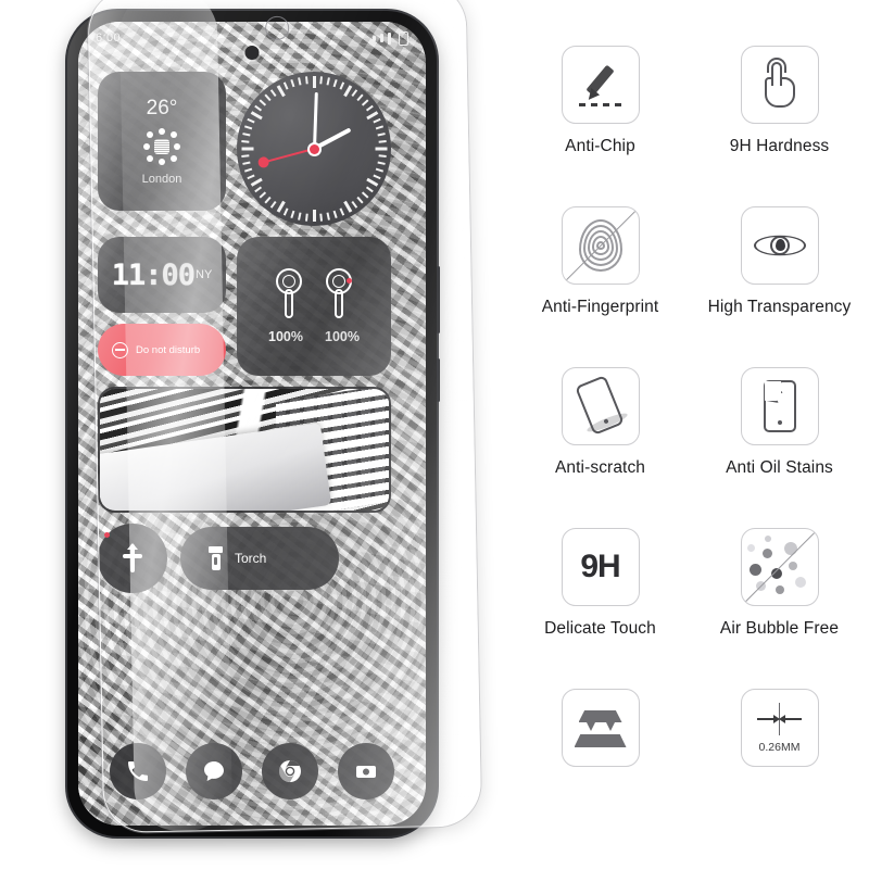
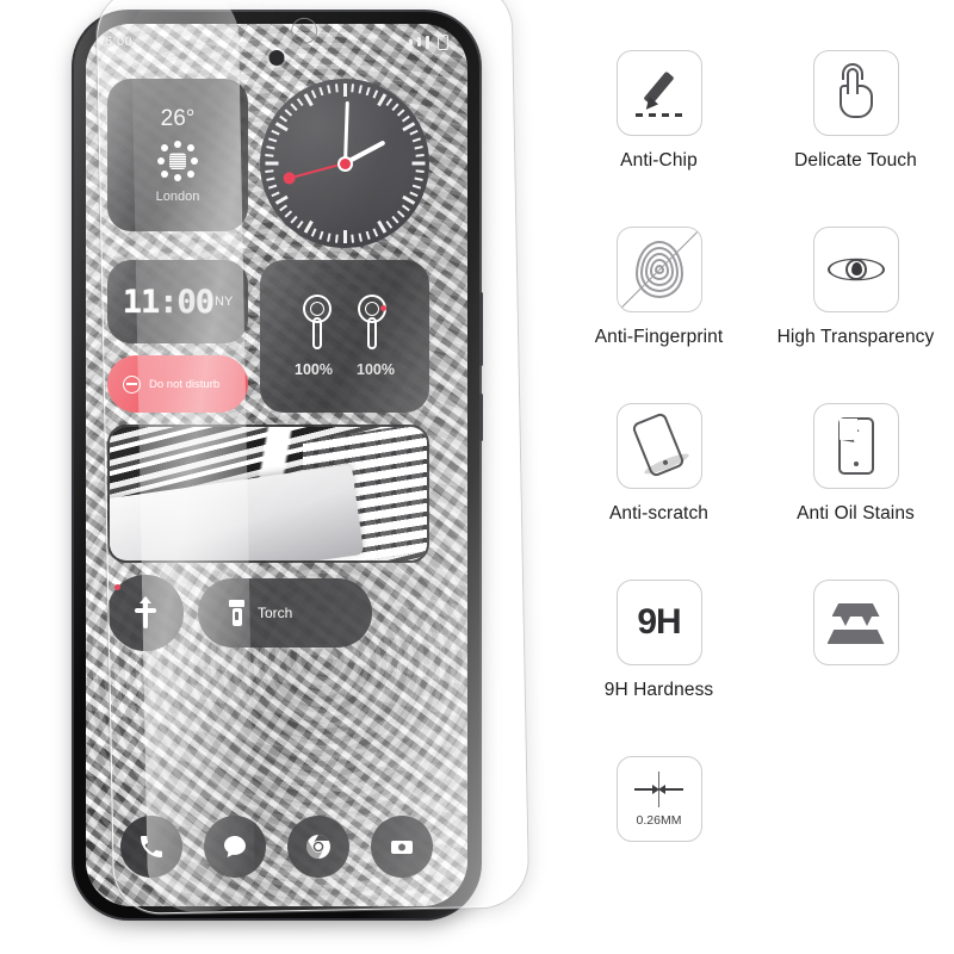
  Anti-Chip
- 9H Hardness
+ Delicate Touch
  Anti-Fingerprint
  High Transparency
  Anti-scratch
  Anti Oil Stains
  9H
- Delicate Touch
+ 9H Hardness
- Air Bubble Free
  0.26MM
